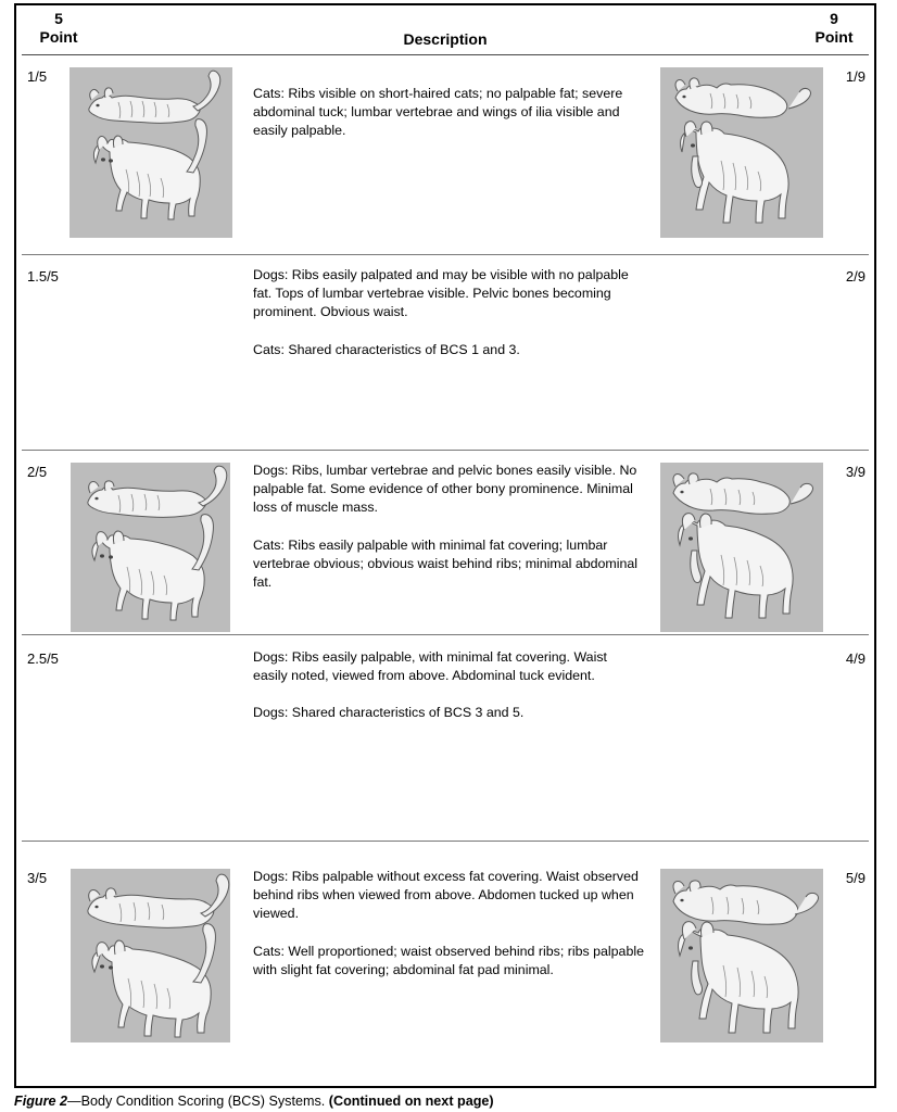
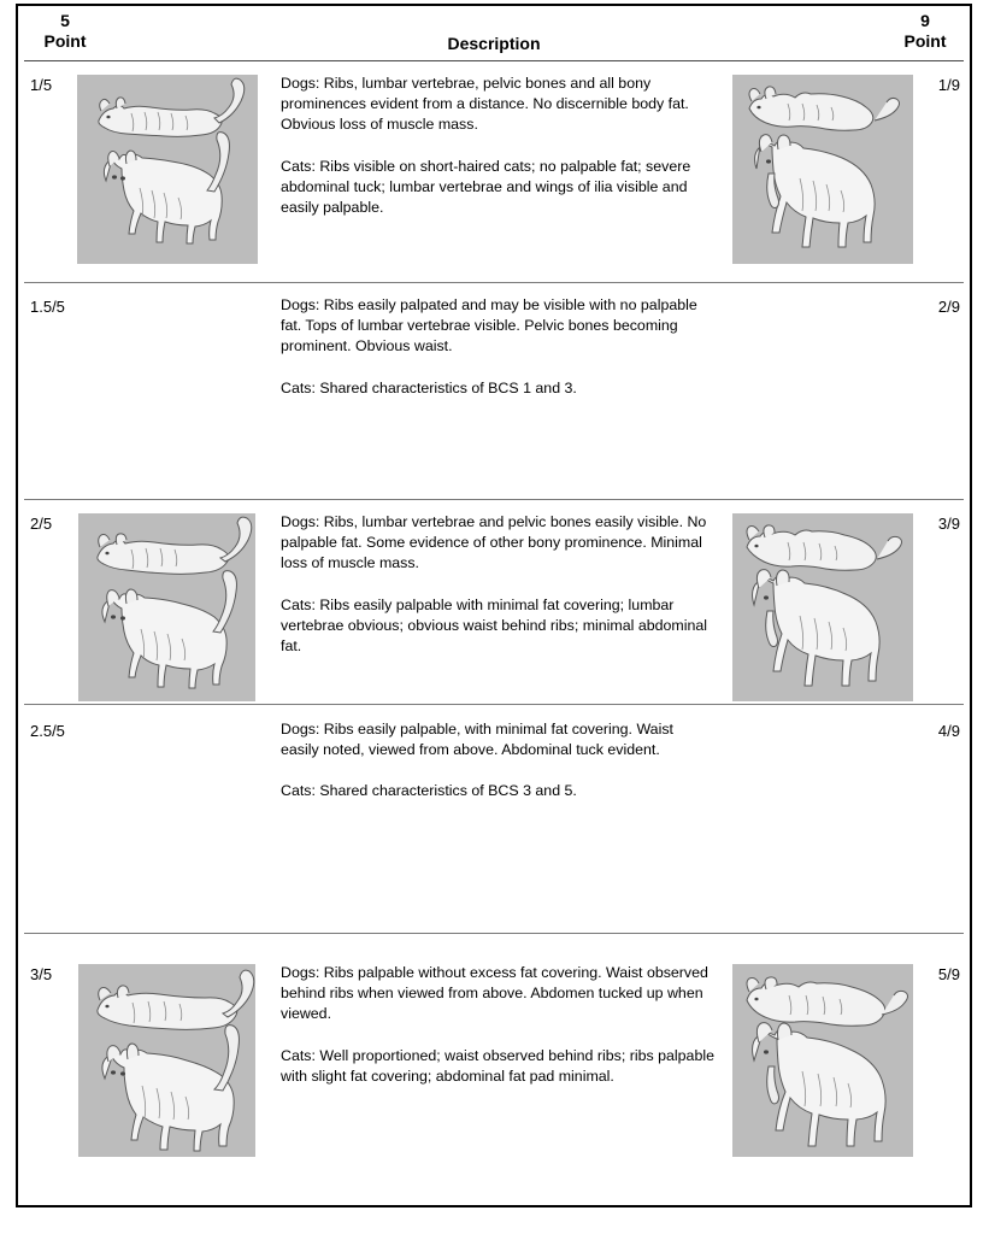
  5
  Point
  Description
  9
  Point
  1/5
  1/9
+ Dogs: Ribs, lumbar vertebrae, pelvic bones and all bony prominences evident from a distance. No discernible body fat. Obvious loss of muscle mass.
  Cats: Ribs visible on short-haired cats; no palpable fat; severe abdominal tuck; lumbar vertebrae and wings of ilia visible and easily palpable.
  1.5/5
  2/9
  Dogs: Ribs easily palpated and may be visible with no palpable fat. Tops of lumbar vertebrae visible. Pelvic bones becoming prominent. Obvious waist.
  Cats: Shared characteristics of BCS 1 and 3.
  2/5
  3/9
  Dogs: Ribs, lumbar vertebrae and pelvic bones easily visible. No palpable fat. Some evidence of other bony prominence. Minimal loss of muscle mass.
  Cats: Ribs easily palpable with minimal fat covering; lumbar vertebrae obvious; obvious waist behind ribs; minimal abdominal fat.
  2.5/5
  4/9
  Dogs: Ribs easily palpable, with minimal fat covering. Waist easily noted, viewed from above. Abdominal tuck evident.
- Dogs: Shared characteristics of BCS 3 and 5.
+ Cats: Shared characteristics of BCS 3 and 5.
  3/5
  5/9
  Dogs: Ribs palpable without excess fat covering. Waist observed behind ribs when viewed from above. Abdomen tucked up when viewed.
  Cats: Well proportioned; waist observed behind ribs; ribs palpable with slight fat covering; abdominal fat pad minimal.
- Figure 2—Body Condition Scoring (BCS) Systems. (Continued on next page)
